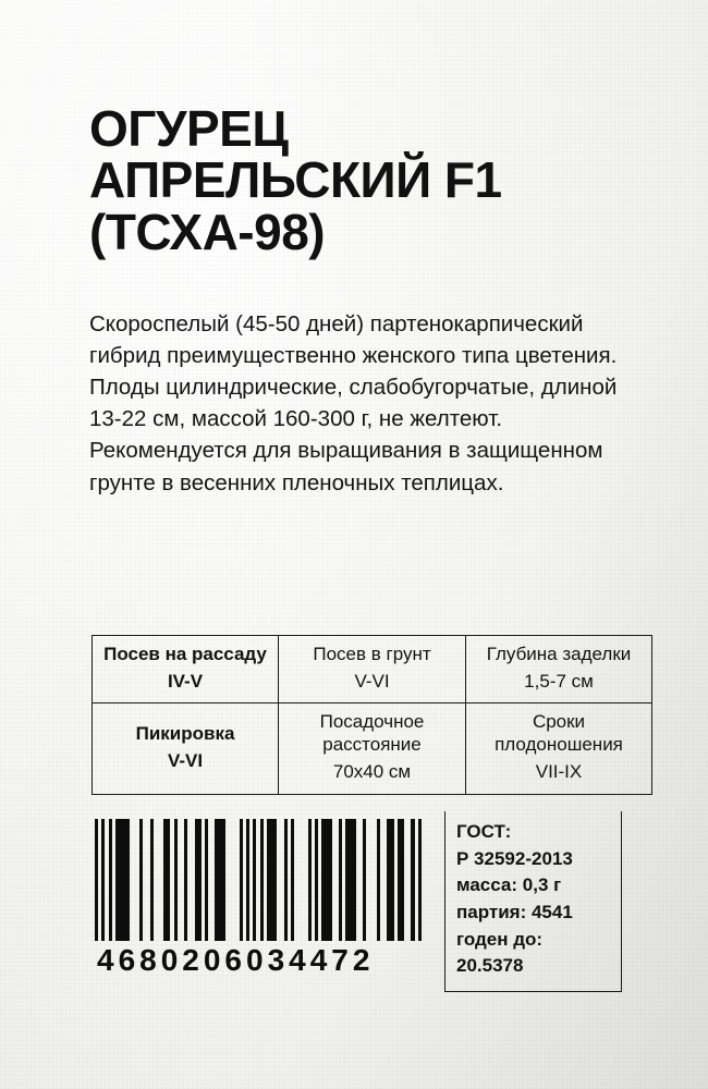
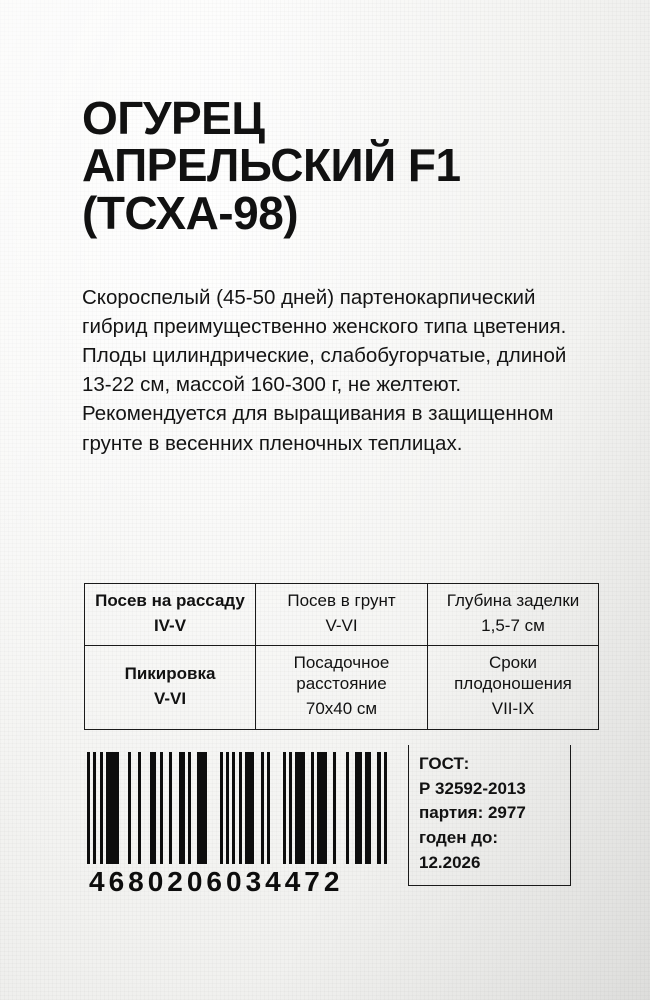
  ОГУРЕЦ
  АПРЕЛЬСКИЙ F1
  (ТСХА-98)
  Скороспелый (45-50 дней) партенокарпический гибрид преимущественно женского типа цветения. Плоды цилиндрические, слабобугорчатые, длиной 13-22 см, массой 160-300 г, не желтеют. Рекомендуется для выращивания в защищенном грунте в весенних пленочных теплицах.
  Посев на рассаду IV-V	Посев в грунт V-VI	Глубина заделки 1,5-7 см
  Пикировка V-VI	Посадочное расстояние 70х40 см	Сроки плодоношения VII-IX
  ГОСТ:
  Р 32592-2013
- масса: 0,3 г
- партия: 4541
+ партия: 2977
  годен до:
- 20.5378
+ 12.2026
  4680206034472
